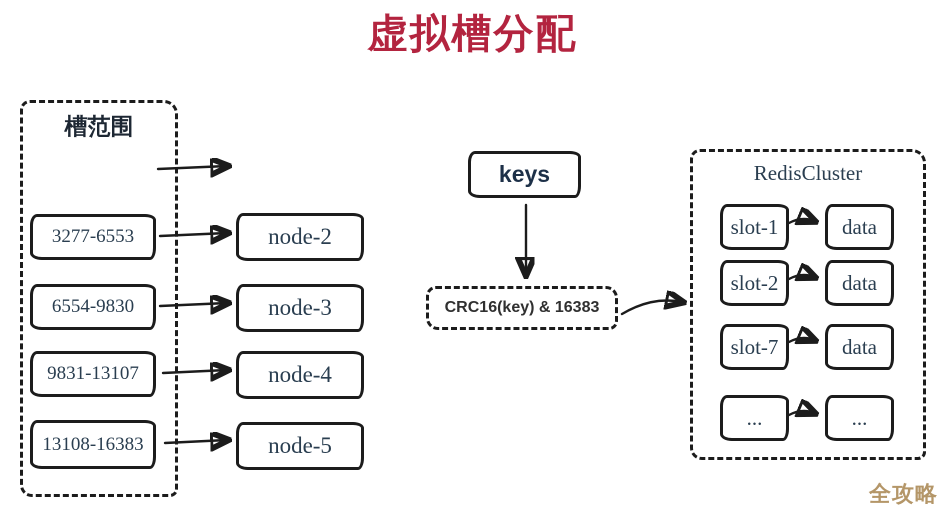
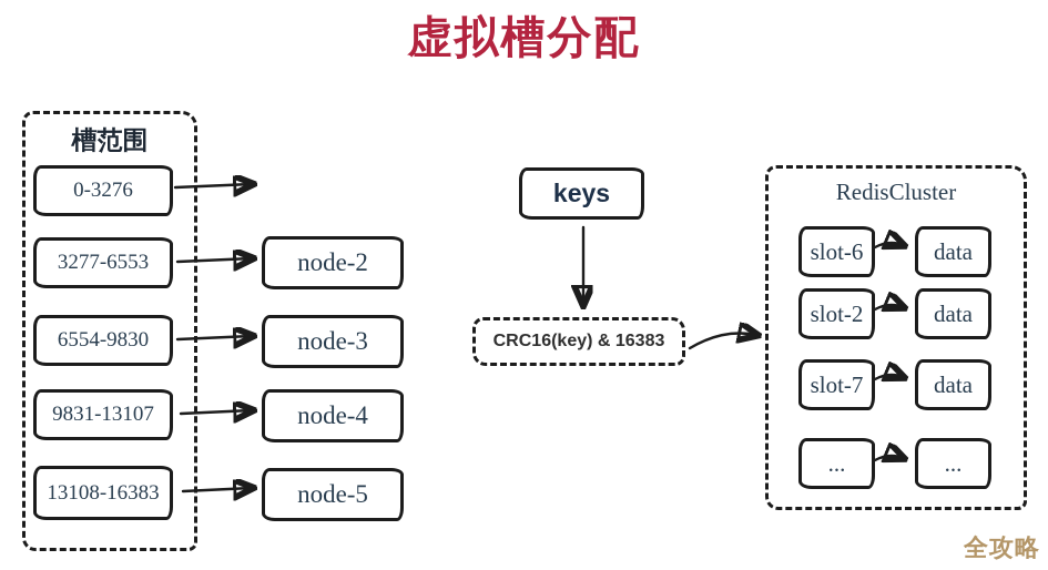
  虚拟槽分配
  槽范围
+ 0-3276
  3277-6553
  6554-9830
  9831-13107
  13108-16383
  node-2
  node-3
  node-4
  node-5
  keys
  CRC16(key) & 16383
  RedisCluster
- slot-1
+ slot-6
  data
  slot-2
  data
  slot-7
  data
  ...
  ...
  全攻略
